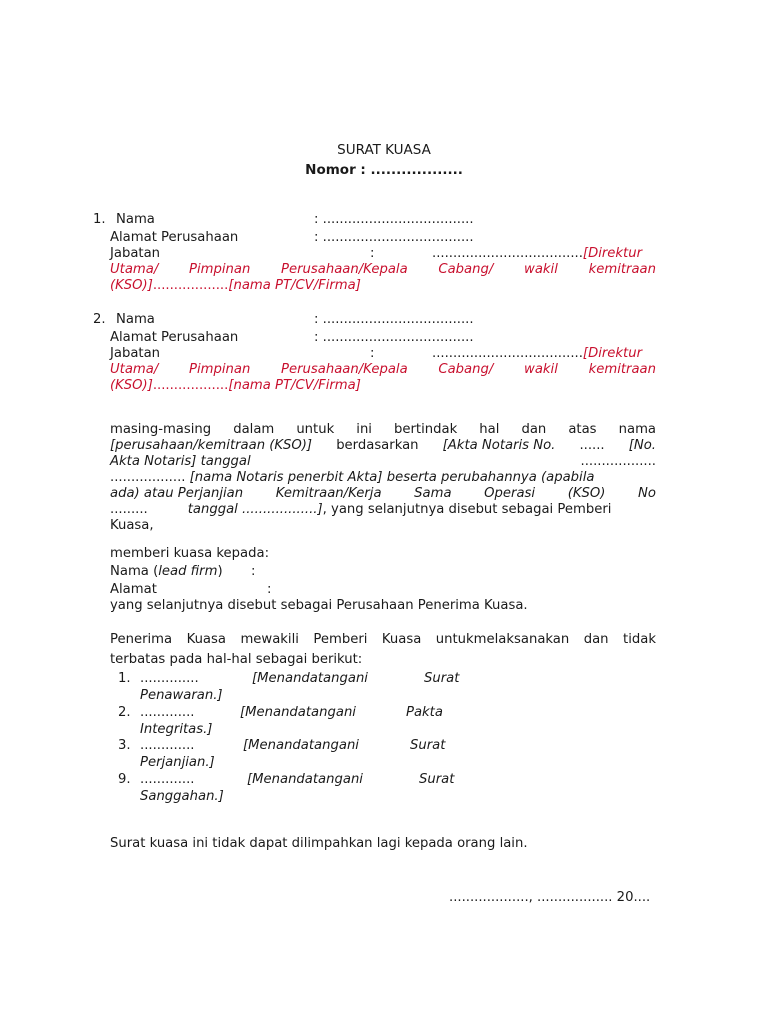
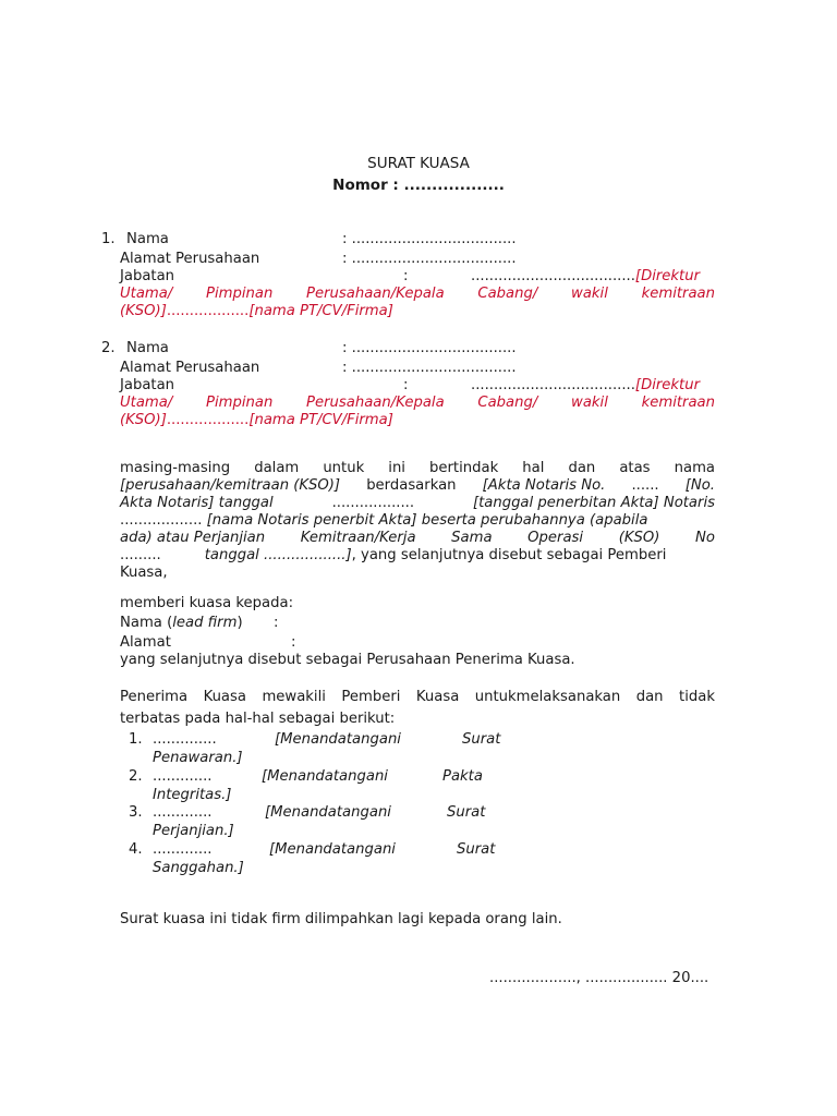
  SURAT KUASA
  Nomor : ..................
  1.
  Nama
  : ....................................
  Alamat Perusahaan
  : ....................................
  Jabatan
  :
  ....................................[Direktur
  Utama/
  Pimpinan
  Perusahaan/Kepala
  Cabang/
  wakil
  kemitraan
  (KSO)]..................[nama PT/CV/Firma]
  2.
  Nama
  : ....................................
  Alamat Perusahaan
  : ....................................
  Jabatan
  :
  ....................................[Direktur
  Utama/
  Pimpinan
  Perusahaan/Kepala
  Cabang/
  wakil
  kemitraan
  (KSO)]..................[nama PT/CV/Firma]
  masing-masing
  dalam
  untuk
  ini
  bertindak
  hal
  dan
  atas
  nama
  [perusahaan/kemitraan (KSO)]
  berdasarkan
  [Akta Notaris No.
  ......
  [No.
  Akta Notaris] tanggal
  ..................
+ [tanggal penerbitan Akta] Notaris
  .................. [nama Notaris penerbit Akta] beserta perubahannya (apabila
  ada) atau Perjanjian
  Kemitraan/Kerja
  Sama
  Operasi
  (KSO)
  No
  ......... tanggal ..................], yang selanjutnya disebut sebagai Pemberi
  Kuasa,
  memberi kuasa kepada:
  Nama (lead firm)
  :
  Alamat
  :
  yang selanjutnya disebut sebagai Perusahaan Penerima Kuasa.
  Penerima
  Kuasa
  mewakili
  Pemberi
  Kuasa
  untukmelaksanakan
  dan
  tidak
  terbatas pada hal-hal sebagai berikut:
  1.
  ..............
  [Menandatangani
  Surat
  Penawaran.]
  2.
  .............
  [Menandatangani
  Pakta
  Integritas.]
  3.
  .............
  [Menandatangani
  Surat
  Perjanjian.]
- 9.
+ 4.
  .............
  [Menandatangani
  Surat
  Sanggahan.]
- Surat kuasa ini tidak dapat dilimpahkan lagi kepada orang lain.
+ Surat kuasa ini tidak firm dilimpahkan lagi kepada orang lain.
  ..................., .................. 20....
